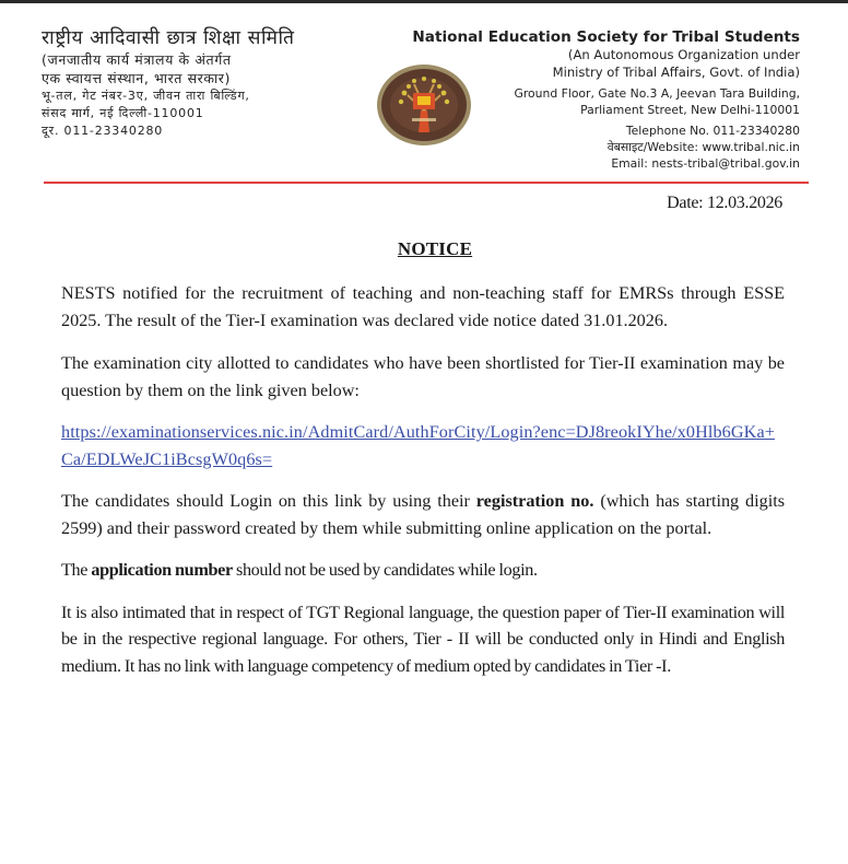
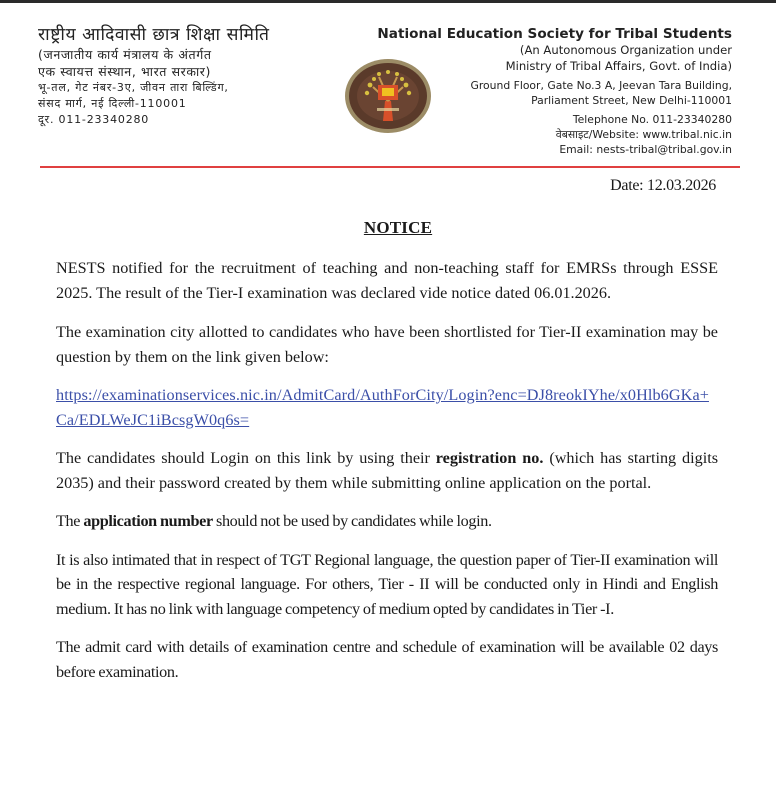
  राष्ट्रीय आदिवासी छात्र शिक्षा समिति
  (जनजातीय कार्य मंत्रालय के अंतर्गत
  एक स्वायत्त संस्थान, भारत सरकार)
  भू-तल, गेट नंबर-3ए, जीवन तारा बिल्डिंग,
  संसद मार्ग, नई दिल्ली-110001
  दूर. 011-23340280
  National Education Society for Tribal Students
  (An Autonomous Organization under
  Ministry of Tribal Affairs, Govt. of India)
  Ground Floor, Gate No.3 A, Jeevan Tara Building,
  Parliament Street, New Delhi-110001
  Telephone No. 011-23340280
  वेबसाइट/Website: www.tribal.nic.in
  Email: nests-tribal@tribal.gov.in
  Date: 12.03.2026
  NOTICE
- NESTS notified for the recruitment of teaching and non-teaching staff for EMRSs through ESSE 2025. The result of the Tier-I examination was declared vide notice dated 31.01.2026.
+ NESTS notified for the recruitment of teaching and non-teaching staff for EMRSs through ESSE 2025. The result of the Tier-I examination was declared vide notice dated 06.01.2026.
  The examination city allotted to candidates who have been shortlisted for Tier-II examination may be question by them on the link given below:
  https://examinationservices.nic.in/AdmitCard/AuthForCity/Login?enc=DJ8reokIYhe/x0Hlb6GKa+Ca/EDLWeJC1iBcsgW0q6s=
- The candidates should Login on this link by using their registration no. (which has starting digits 2599) and their password created by them while submitting online application on the portal.
+ The candidates should Login on this link by using their registration no. (which has starting digits 2035) and their password created by them while submitting online application on the portal.
  The application number should not be used by candidates while login.
  It is also intimated that in respect of TGT Regional language, the question paper of Tier-II examination will be in the respective regional language. For others, Tier - II will be conducted only in Hindi and English medium. It has no link with language competency of medium opted by candidates in Tier -I.
+ The admit card with details of examination centre and schedule of examination will be available 02 days before examination.
